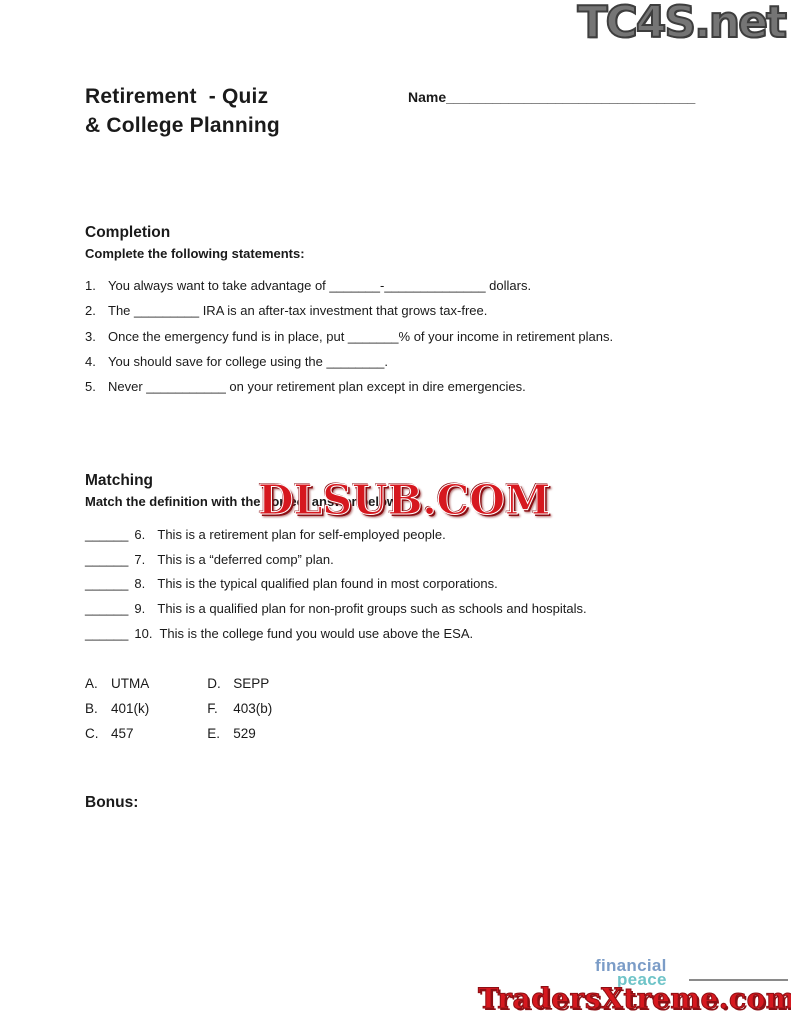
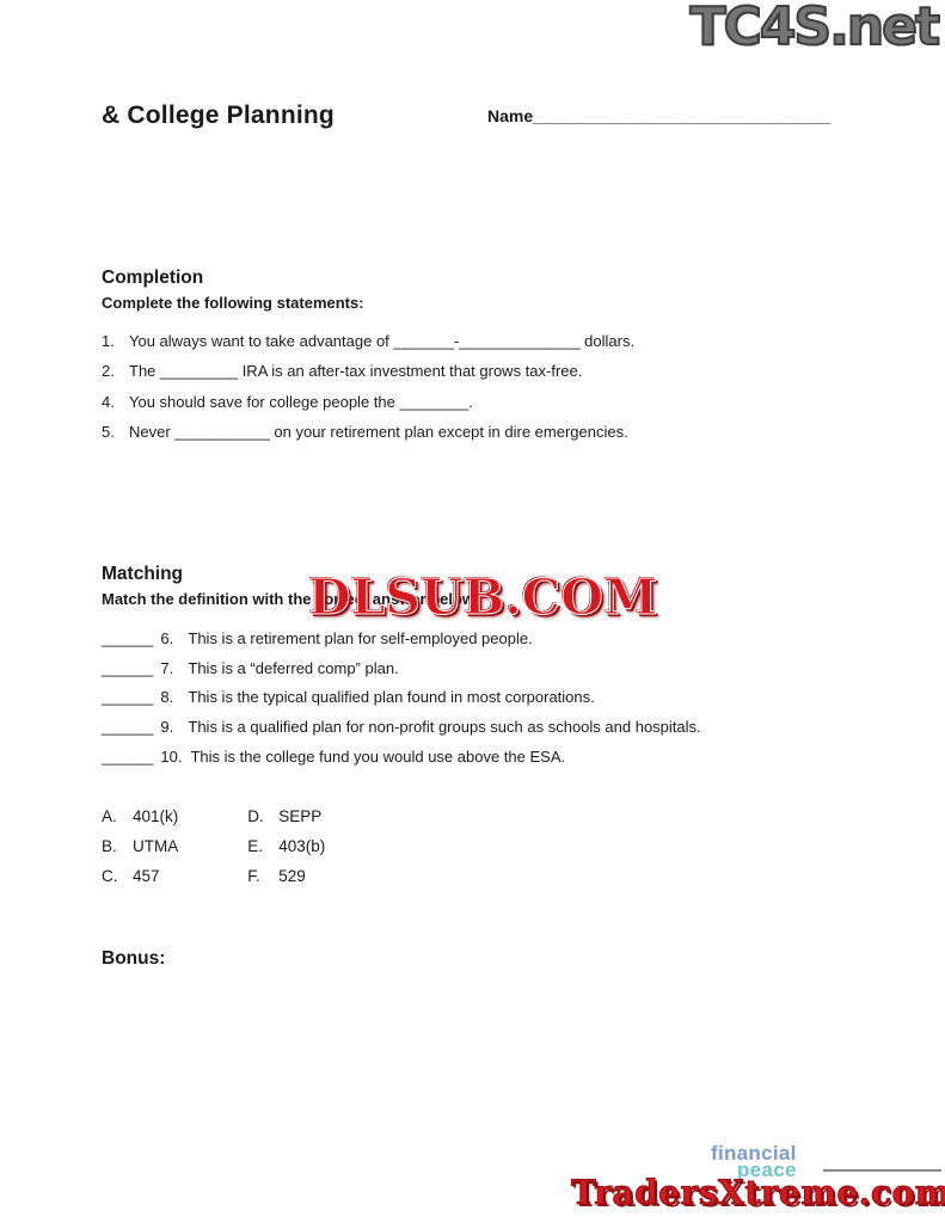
  TC4S.net
- Retirement - Quiz
  & College Planning
  Name________________________________
  Completion
  Complete the following statements:
  1.
  You always want to take advantage of _______-______________ dollars.
  2.
  The _________ IRA is an after-tax investment that grows tax-free.
- 3.
- Once the emergency fund is in place, put _______% of your income in retirement plans.
  4.
- You should save for college using the ________.
+ You should save for college people the ________.
  5.
  Never ___________ on your retirement plan except in dire emergencies.
  Matching
  Match the definition with the correct answer below:
  DLSUB.COM
  ______
  6.
  This is a retirement plan for self-employed people.
  ______
  7.
  This is a “deferred comp” plan.
  ______
  8.
  This is the typical qualified plan found in most corporations.
  ______
  9.
  This is a qualified plan for non-profit groups such as schools and hospitals.
  ______
  10.
  This is the college fund you would use above the ESA.
  A.
- UTMA
+ 401(k)
  B.
- 401(k)
+ UTMA
  C.
  457
  D.
  SEPP
- F.
+ E.
  403(b)
- E.
+ F.
  529
  Bonus:
  financial
  peace
  TradersXtreme.com
